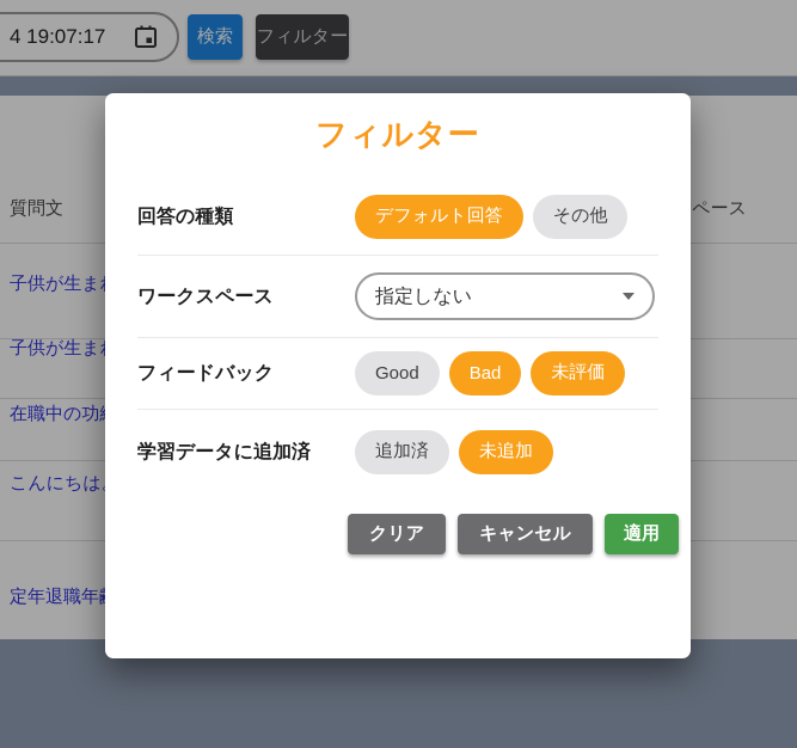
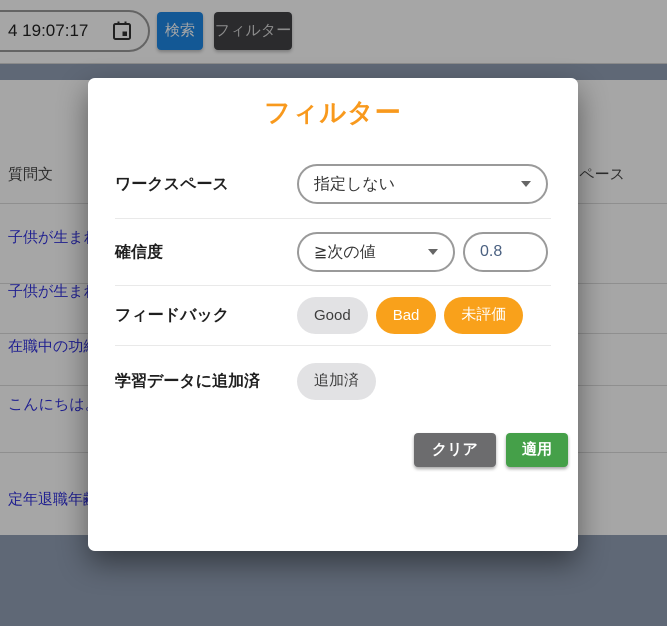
  4 19:07:17
  検索
  フィルター
  質問文
  子供が生ま
  子供が生ま
  在職中の功
  こんにちは
  定年退職年
  フィルター
- 回答の種類
- デフォルト回答
- その他
  ワークスペース
  指定しない
+ 確信度
+ ≧次の値
+ 0.8
  フィードバック
  Good
  Bad
  未評価
  学習データに追加済
  追加済
- 未追加
  クリア
- キャンセル
  適用
